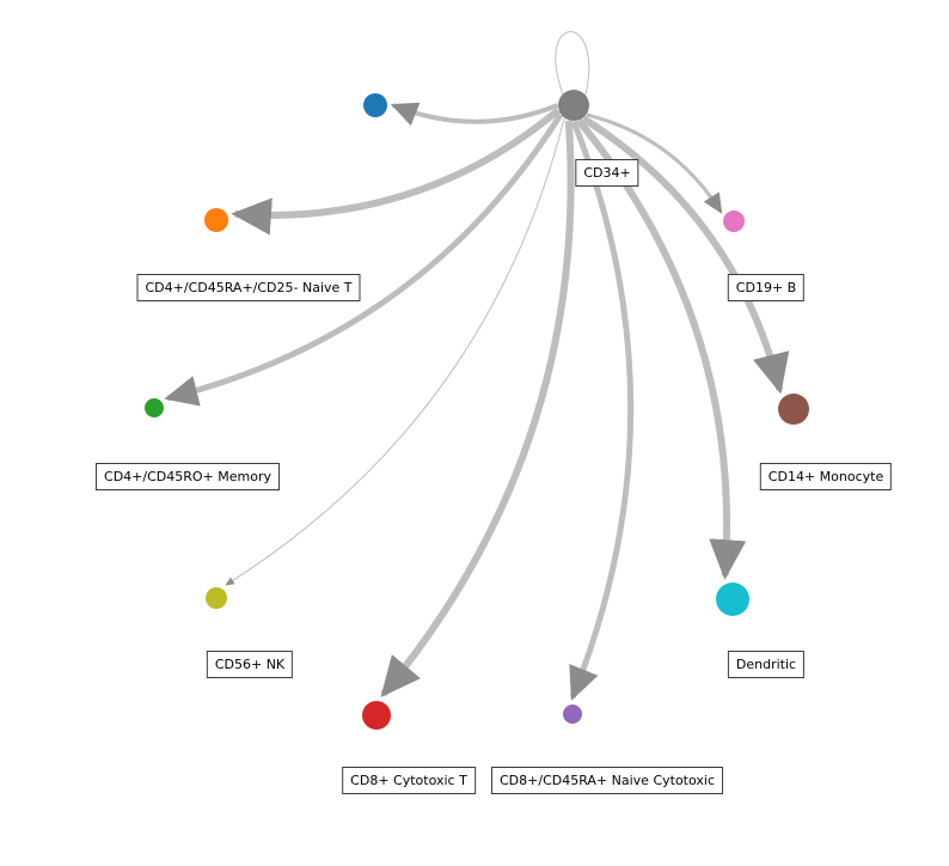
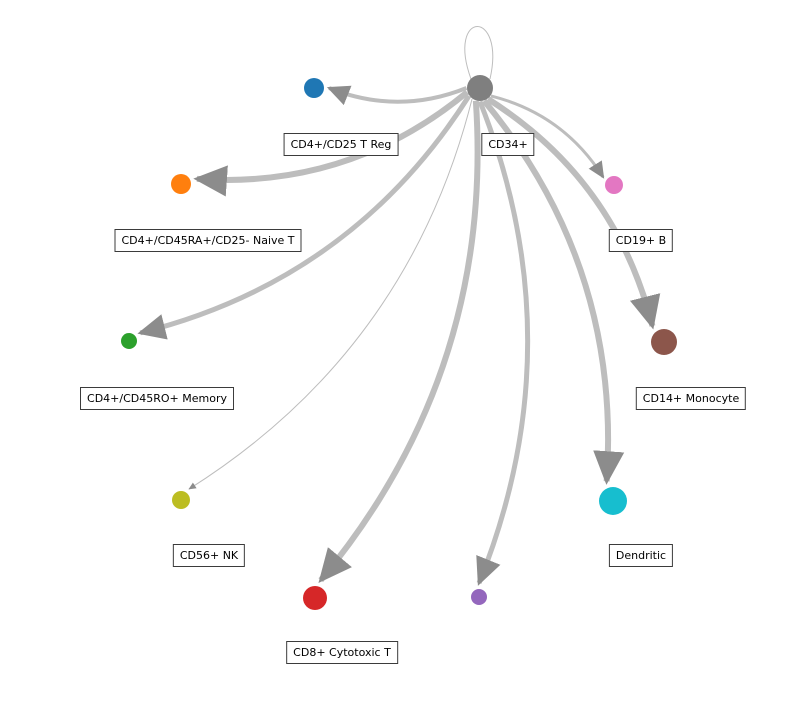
  CD34+
+ CD4+/CD25 T Reg
  CD4+/CD45RA+/CD25- Naive T
  CD4+/CD45RO+ Memory
  CD56+ NK
  CD8+ Cytotoxic T
- CD8+/CD45RA+ Naive Cytotoxic
  Dendritic
  CD14+ Monocyte
  CD19+ B
